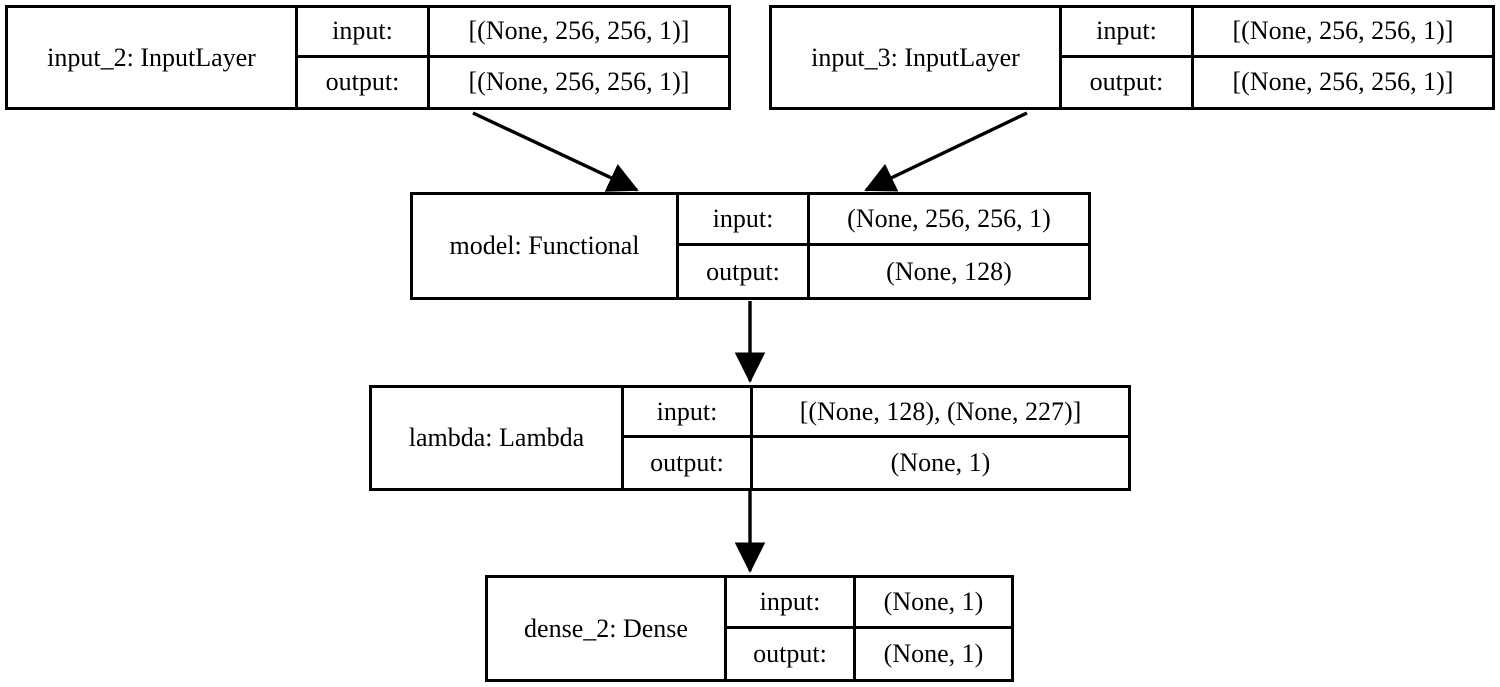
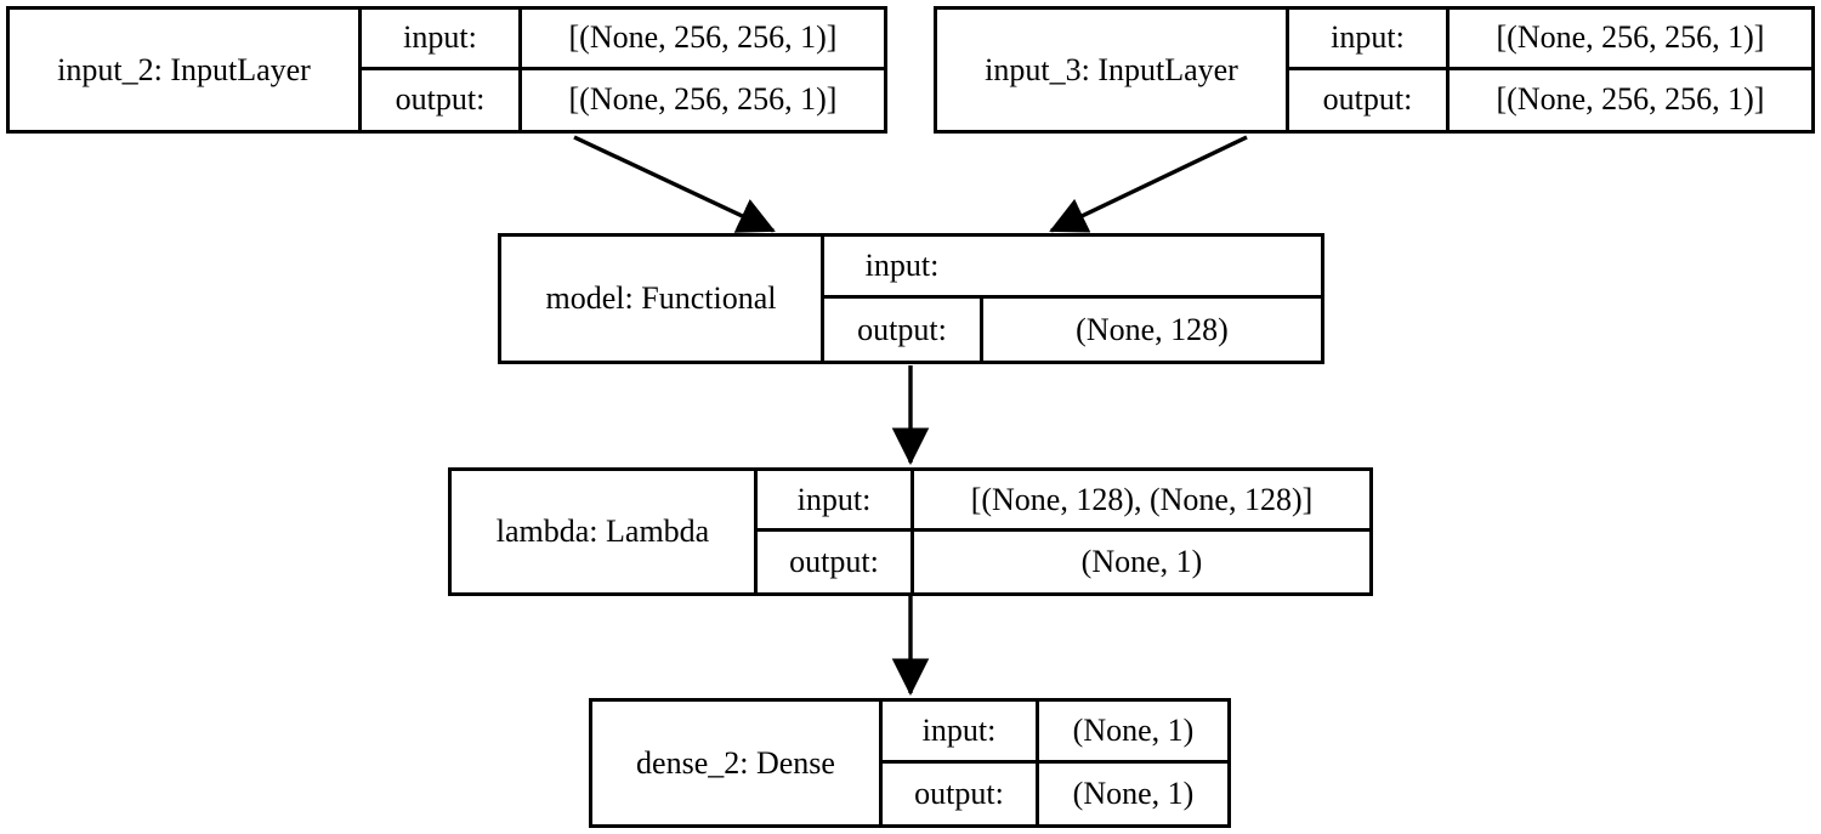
  input_2: InputLayer
  input:
  [(None, 256, 256, 1)]
  output:
  [(None, 256, 256, 1)]
  input_3: InputLayer
  input:
  [(None, 256, 256, 1)]
  output:
  [(None, 256, 256, 1)]
  model: Functional
  input:
- (None, 256, 256, 1)
  output:
  (None, 128)
  lambda: Lambda
  input:
- [(None, 128), (None, 227)]
+ [(None, 128), (None, 128)]
  output:
  (None, 1)
  dense_2: Dense
  input:
  (None, 1)
  output:
  (None, 1)
